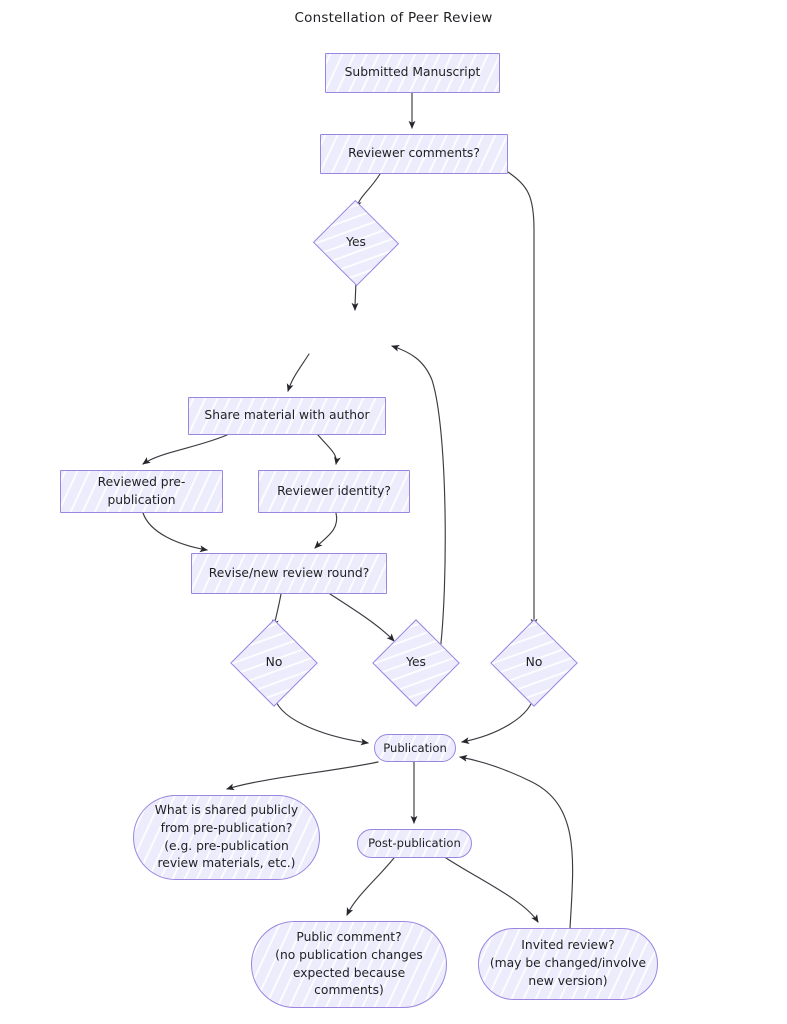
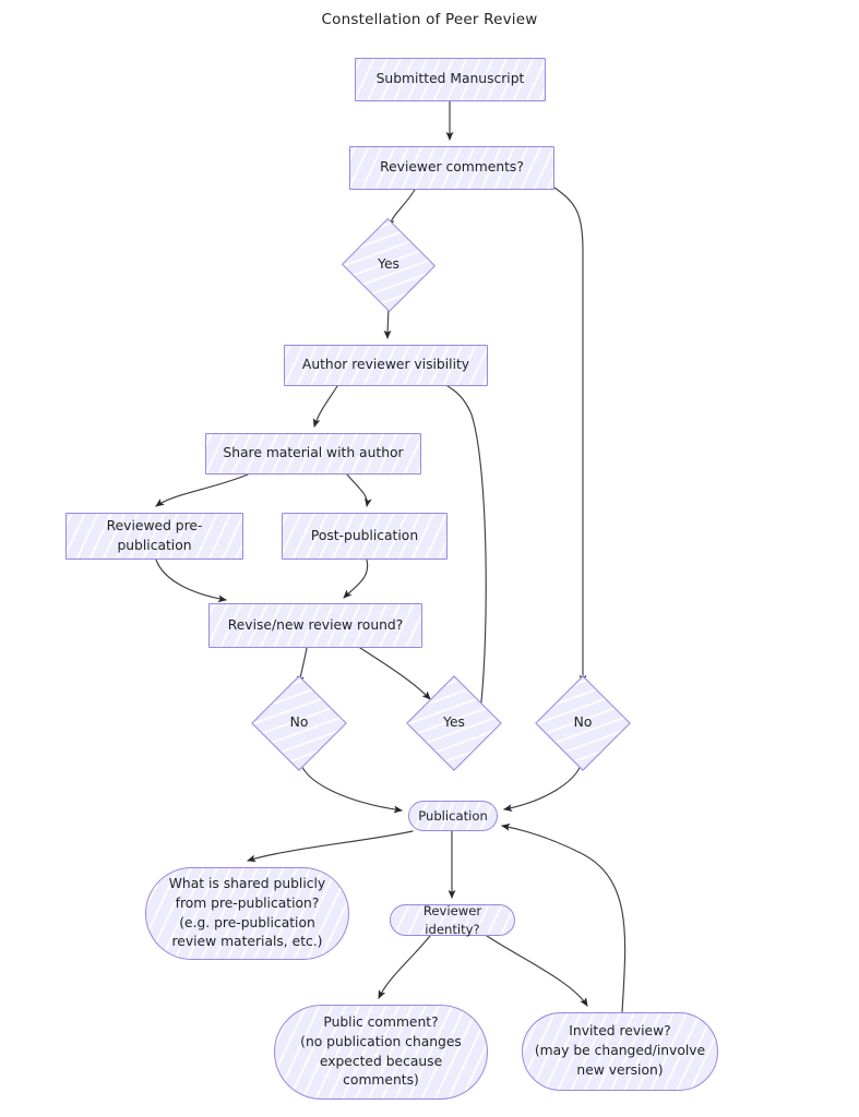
  Constellation of Peer Review
  Submitted Manuscript
  Reviewer comments?
  Yes
+ Author reviewer visibility
  Share material with author
  Reviewed pre-publication
- Reviewer identity?
+ Post-publication
  Revise/new review round?
  No
  Yes
  No
  Publication
  What is shared publicly
  from pre-publication?
  (e.g. pre-publication
  review materials, etc.)
- Post-publication
+ Reviewer identity?
  Public comment?
  (no publication changes
  expected because
  comments)
  Invited review?
  (may be changed/involve
  new version)
